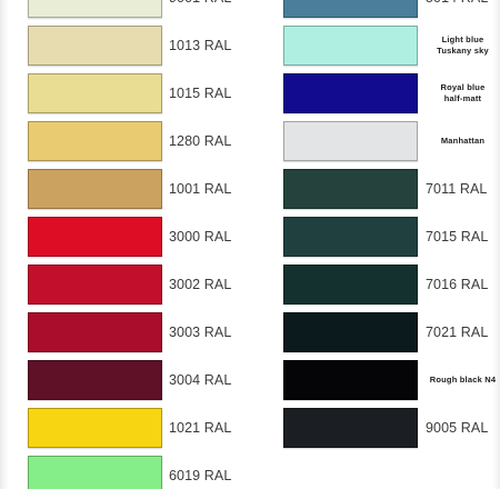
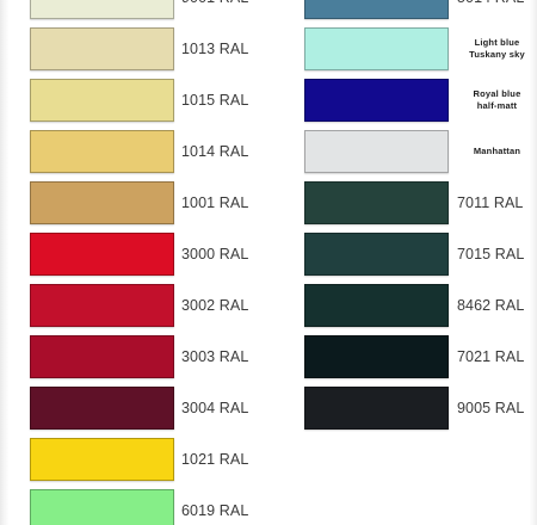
  1013 RAL
  1015 RAL
- 1280 RAL
+ 1014 RAL
  1001 RAL
  3000 RAL
  3002 RAL
  3003 RAL
  3004 RAL
  1021 RAL
  6019 RAL
  Light blue
  Tuskany sky
  Royal blue
  half-matt
  Manhattan
  7011 RAL
  7015 RAL
- 7016 RAL
+ 8462 RAL
  7021 RAL
- Rough black N4
  9005 RAL
